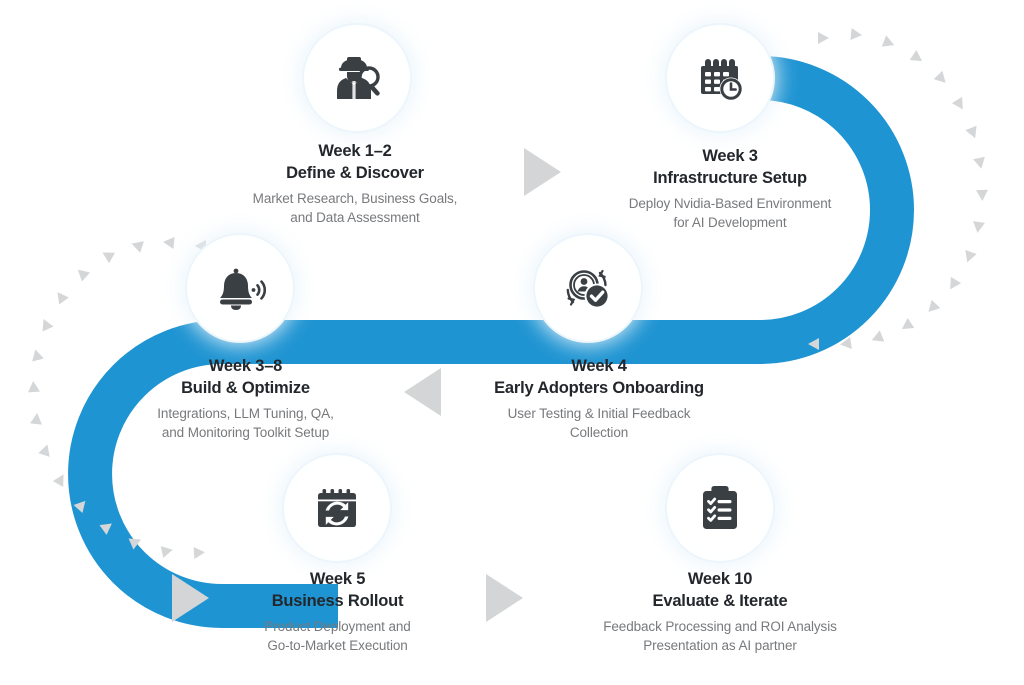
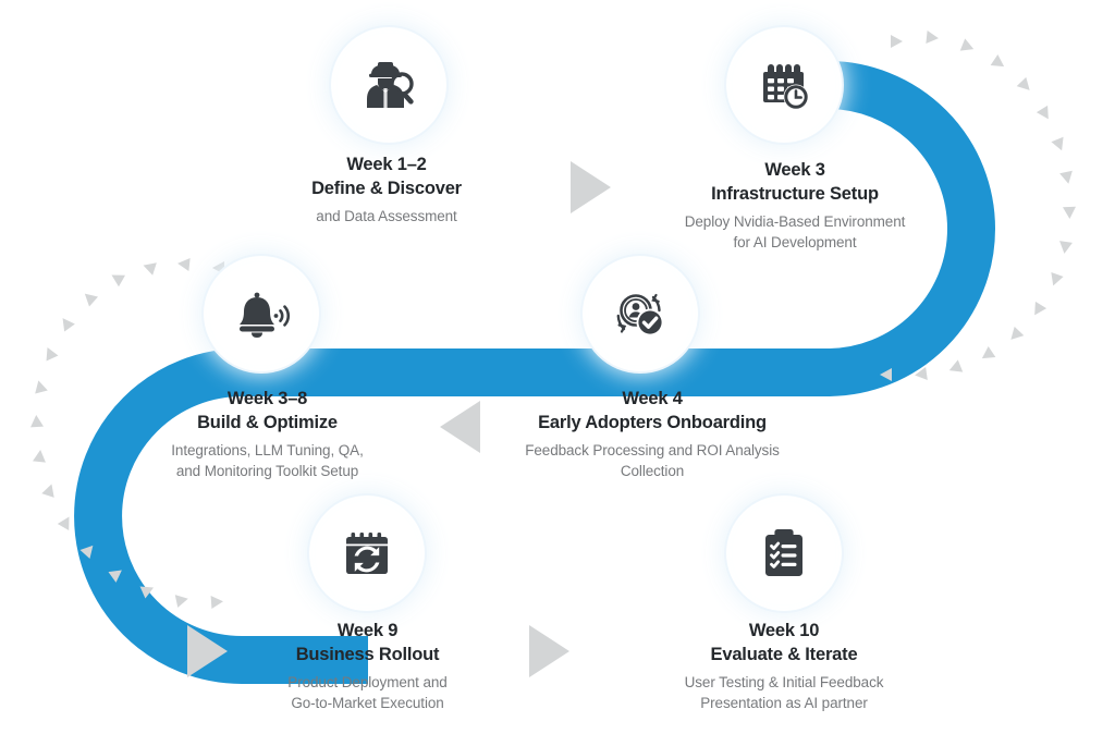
  Week 1–2
  Define & Discover
- Market Research, Business Goals,
  and Data Assessment
  Week 3
  Infrastructure Setup
  Deploy Nvidia-Based Environment
  for AI Development
  Week 3–8
  Build & Optimize
  Integrations, LLM Tuning, QA,
  and Monitoring Toolkit Setup
  Week 4
  Early Adopters Onboarding
- User Testing & Initial Feedback
+ Feedback Processing and ROI Analysis
  Collection
- Week 5
+ Week 9
  Business Rollout
  Product Deployment and
  Go-to-Market Execution
  Week 10
  Evaluate & Iterate
- Feedback Processing and ROI Analysis
+ User Testing & Initial Feedback
  Presentation as AI partner
